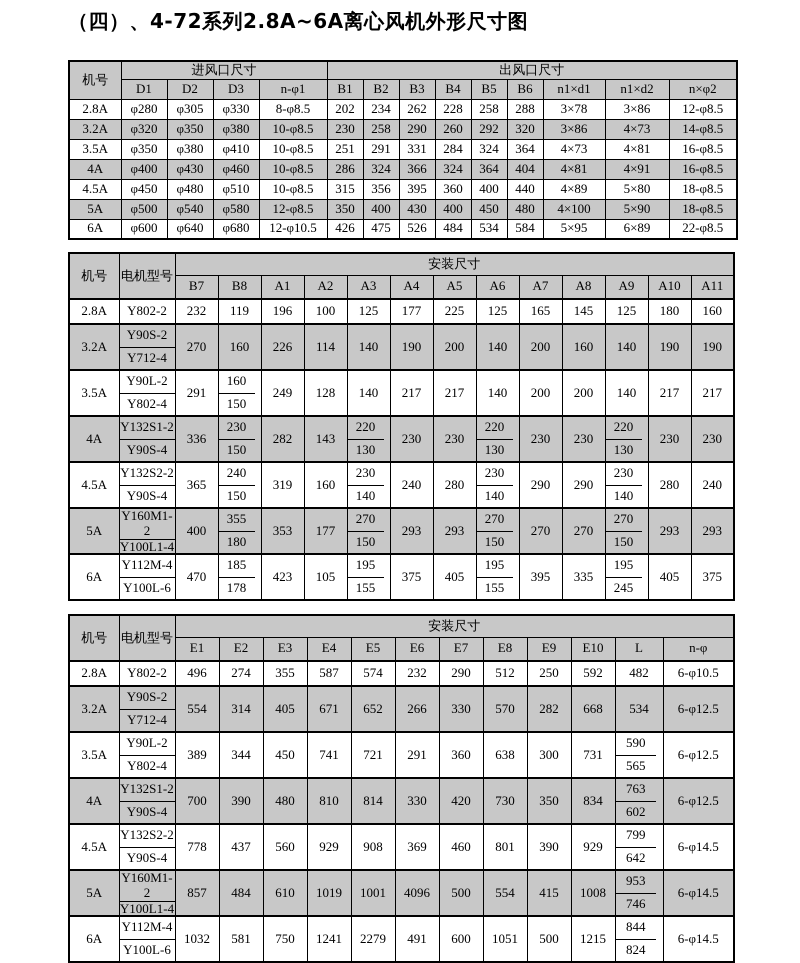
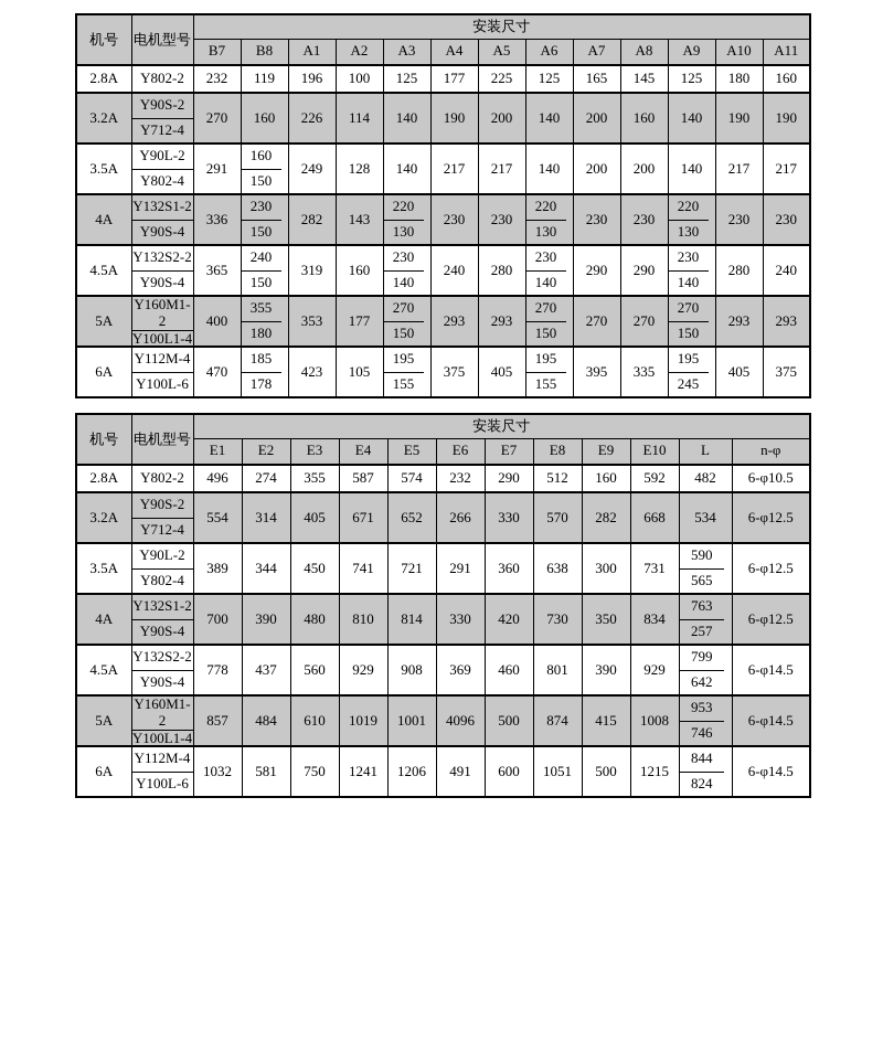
- （四）、4-72系列2.8A~6A离心风机外形尺寸图
- 机号	进风口尺寸	出风口尺寸
- D1	D2	D3	n-φ1	B1	B2	B3	B4	B5	B6	n1×d1	n1×d2	n×φ2
- 2.8A	φ280	φ305	φ330	8-φ8.5	202	234	262	228	258	288	3×78	3×86	12-φ8.5
- 3.2A	φ320	φ350	φ380	10-φ8.5	230	258	290	260	292	320	3×86	4×73	14-φ8.5
- 3.5A	φ350	φ380	φ410	10-φ8.5	251	291	331	284	324	364	4×73	4×81	16-φ8.5
- 4A	φ400	φ430	φ460	10-φ8.5	286	324	366	324	364	404	4×81	4×91	16-φ8.5
- 4.5A	φ450	φ480	φ510	10-φ8.5	315	356	395	360	400	440	4×89	5×80	18-φ8.5
- 5A	φ500	φ540	φ580	12-φ8.5	350	400	430	400	450	480	4×100	5×90	18-φ8.5
- 6A	φ600	φ640	φ680	12-φ10.5	426	475	526	484	534	584	5×95	6×89	22-φ8.5
  机号	电机型号	安装尺寸
  B7	B8	A1	A2	A3	A4	A5	A6	A7	A8	A9	A10	A11
  2.8A	Y802-2	232	119	196	100	125	177	225	125	165	145	125	180	160
  3.2A	Y90S-2Y712-4	270	160	226	114	140	190	200	140	200	160	140	190	190
  3.5A	Y90L-2Y802-4	291	160150	249	128	140	217	217	140	200	200	140	217	217
  4A	Y132S1-2Y90S-4	336	230150	282	143	220130	230	230	220130	230	230	220130	230	230
  4.5A	Y132S2-2Y90S-4	365	240150	319	160	230140	240	280	230140	290	290	230140	280	240
  5A	Y160M1-2Y100L1-4	400	355180	353	177	270150	293	293	270150	270	270	270150	293	293
  6A	Y112M-4Y100L-6	470	185178	423	105	195155	375	405	195155	395	335	195245	405	375
  机号	电机型号	安装尺寸
  E1	E2	E3	E4	E5	E6	E7	E8	E9	E10	L	n-φ
- 2.8A	Y802-2	496	274	355	587	574	232	290	512	250	592	482	6-φ10.5
+ 2.8A	Y802-2	496	274	355	587	574	232	290	512	160	592	482	6-φ10.5
  3.2A	Y90S-2Y712-4	554	314	405	671	652	266	330	570	282	668	534	6-φ12.5
  3.5A	Y90L-2Y802-4	389	344	450	741	721	291	360	638	300	731	590565	6-φ12.5
- 4A	Y132S1-2Y90S-4	700	390	480	810	814	330	420	730	350	834	763602	6-φ12.5
+ 4A	Y132S1-2Y90S-4	700	390	480	810	814	330	420	730	350	834	763257	6-φ12.5
  4.5A	Y132S2-2Y90S-4	778	437	560	929	908	369	460	801	390	929	799642	6-φ14.5
- 5A	Y160M1-2Y100L1-4	857	484	610	1019	1001	4096	500	554	415	1008	953746	6-φ14.5
+ 5A	Y160M1-2Y100L1-4	857	484	610	1019	1001	4096	500	874	415	1008	953746	6-φ14.5
- 6A	Y112M-4Y100L-6	1032	581	750	1241	2279	491	600	1051	500	1215	844824	6-φ14.5
+ 6A	Y112M-4Y100L-6	1032	581	750	1241	1206	491	600	1051	500	1215	844824	6-φ14.5
